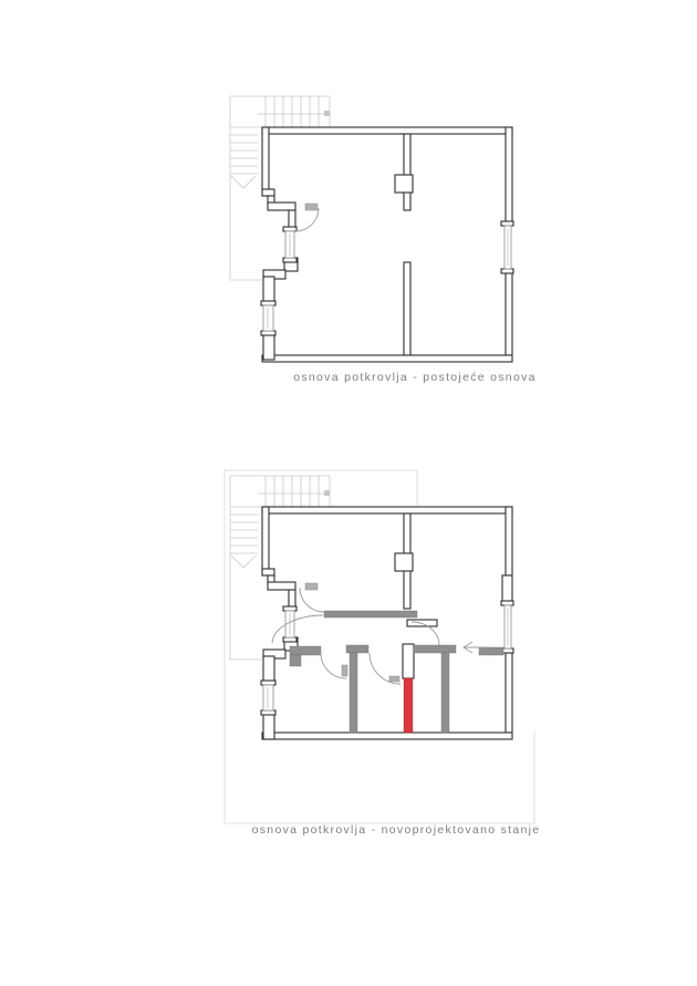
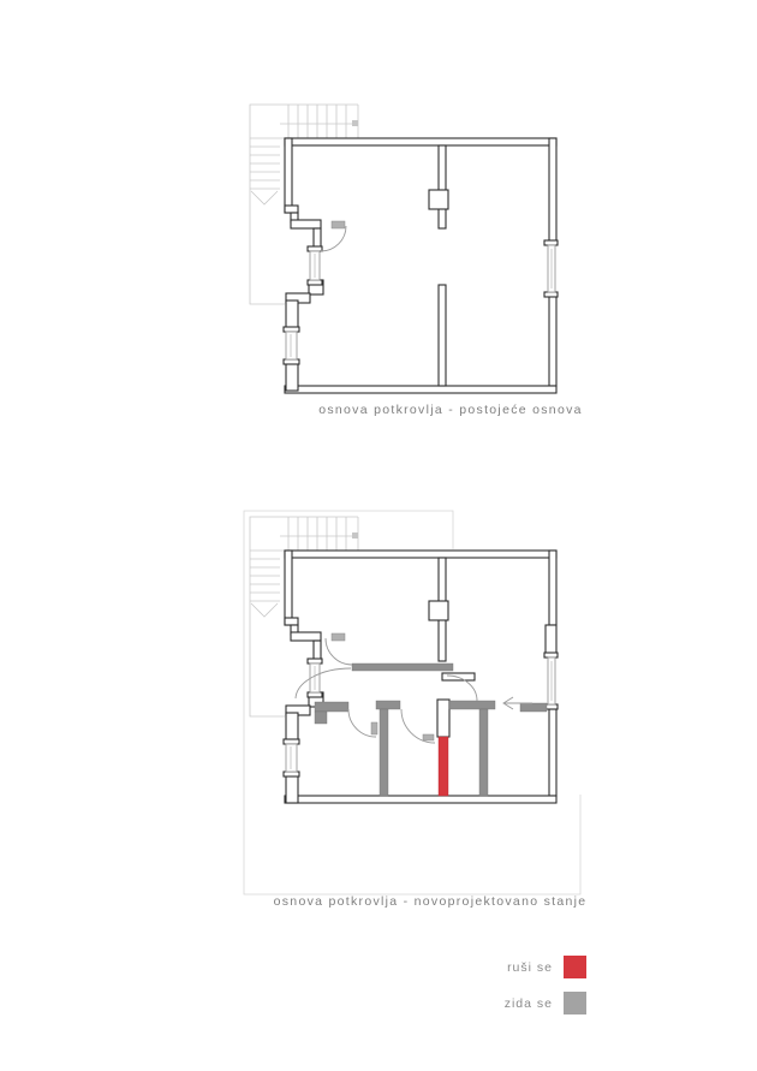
  osnova potkrovlja - postojeće osnova
  osnova potkrovlja - novoprojektovano stanje
+ ruši se
+ zida se
